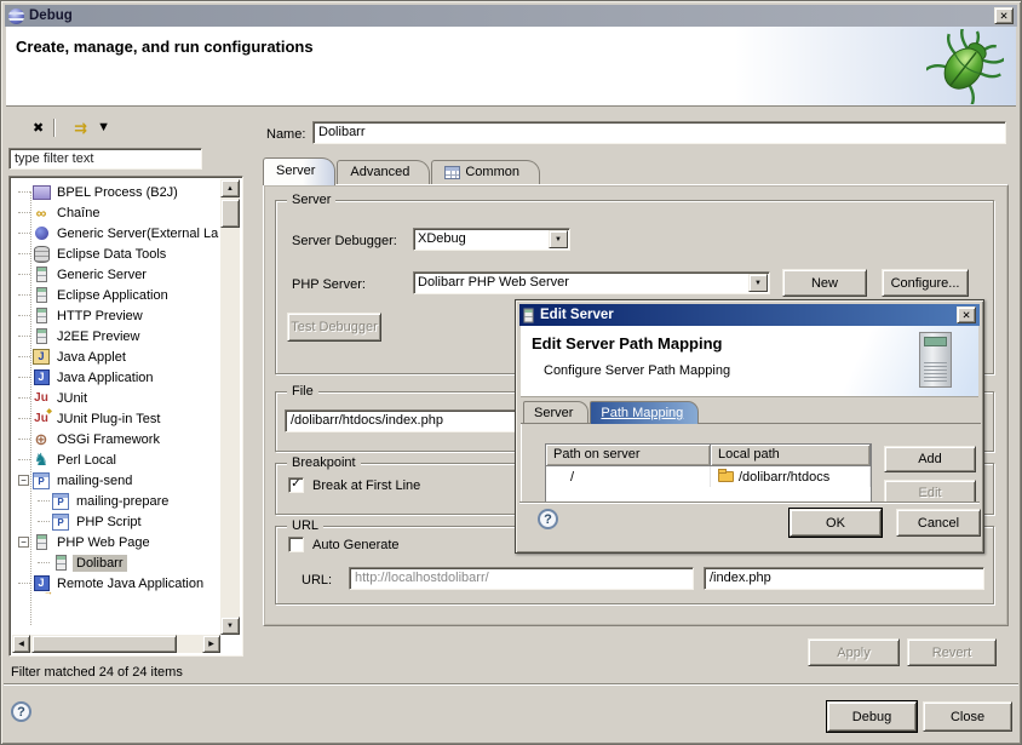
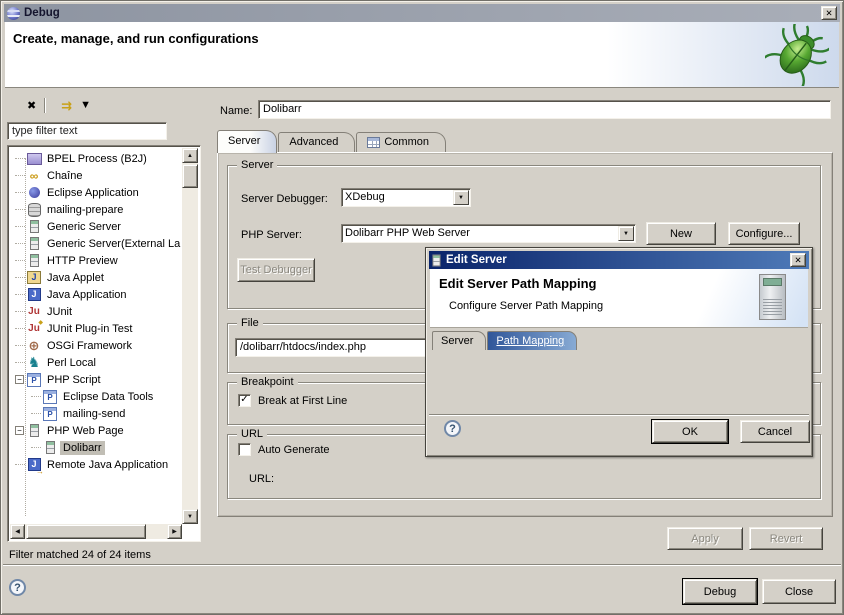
  Debug
  ✕
  Create, manage, and run configurations
  ✖
  ⇉
  ▼
  type filter text
  BPEL Process (B2J)
  Chaîne
- Generic Server(External La
+ Eclipse Application
- Eclipse Data Tools
+ mailing-prepare
  Generic Server
- Eclipse Application
+ Generic Server(External La
  HTTP Preview
- J2EE Preview
  Java Applet
  Java Application
  JUnit
  JUnit Plug-in Test
  OSGi Framework
  Perl Local
  −
- mailing-send
+ PHP Script
- mailing-prepare
+ Eclipse Data Tools
- PHP Script
+ mailing-send
  −
  PHP Web Page
  Dolibarr
  Remote Java Application
  Filter matched 24 of 24 items
  Name:
  Dolibarr
  Server
  Advanced
  Common
  Server
  Server Debugger:
  XDebug
  PHP Server:
  Dolibarr PHP Web Server
  New
  Configure...
  Test Debugger
  File
  /dolibarr/htdocs/index.php
  Breakpoint
  Break at First Line
  URL
  Auto Generate
  URL:
- http://localhostdolibarr/
- /index.php
  Apply
  Revert
  ?
  Debug
  Close
  Edit Server
  ✕
  Edit Server Path Mapping
  Configure Server Path Mapping
  Server
  Path Mapping
- Path on server
- Local path
- /
- /dolibarr/htdocs
- Add
- Edit
  ?
  OK
  Cancel
